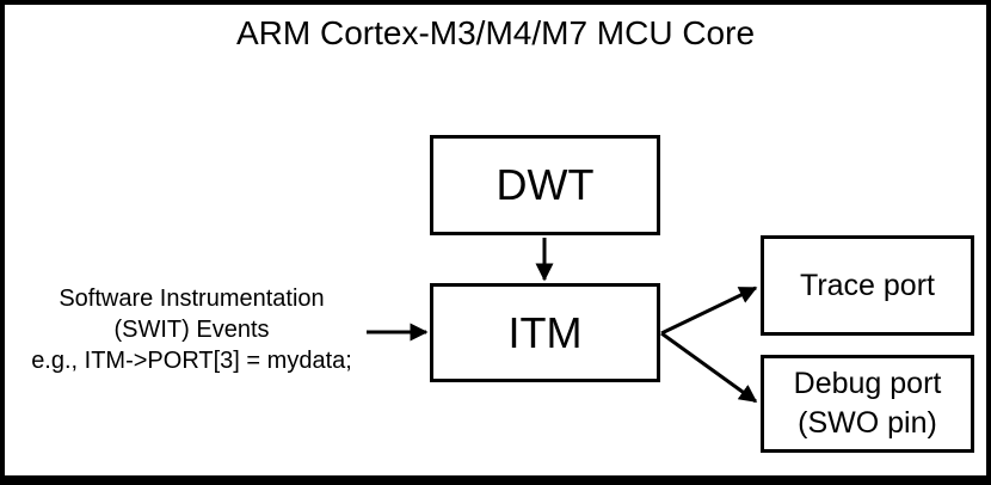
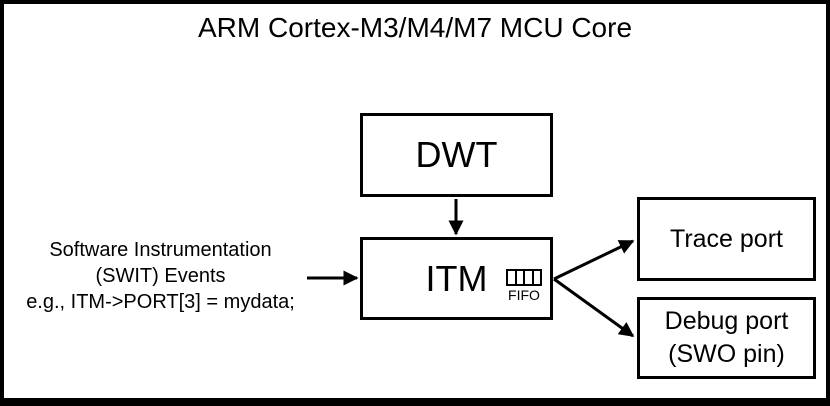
  ARM Cortex-M3/M4/M7 MCU Core
  DWT
  ITM
+ FIFO
  Trace port
  Debug port
  (SWO pin)
  Software Instrumentation
  (SWIT) Events
  e.g., ITM->PORT[3] = mydata;
